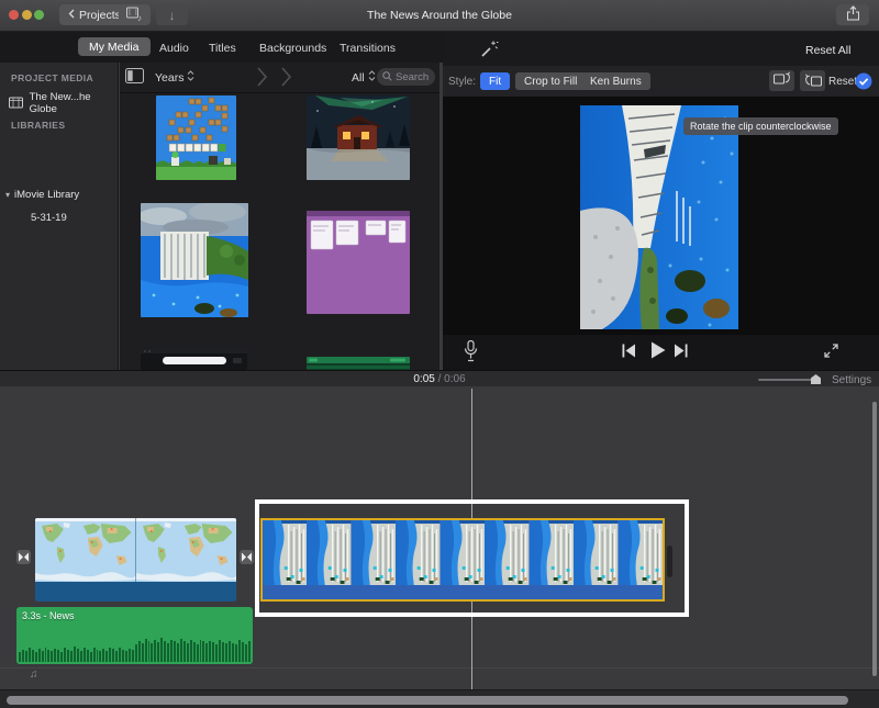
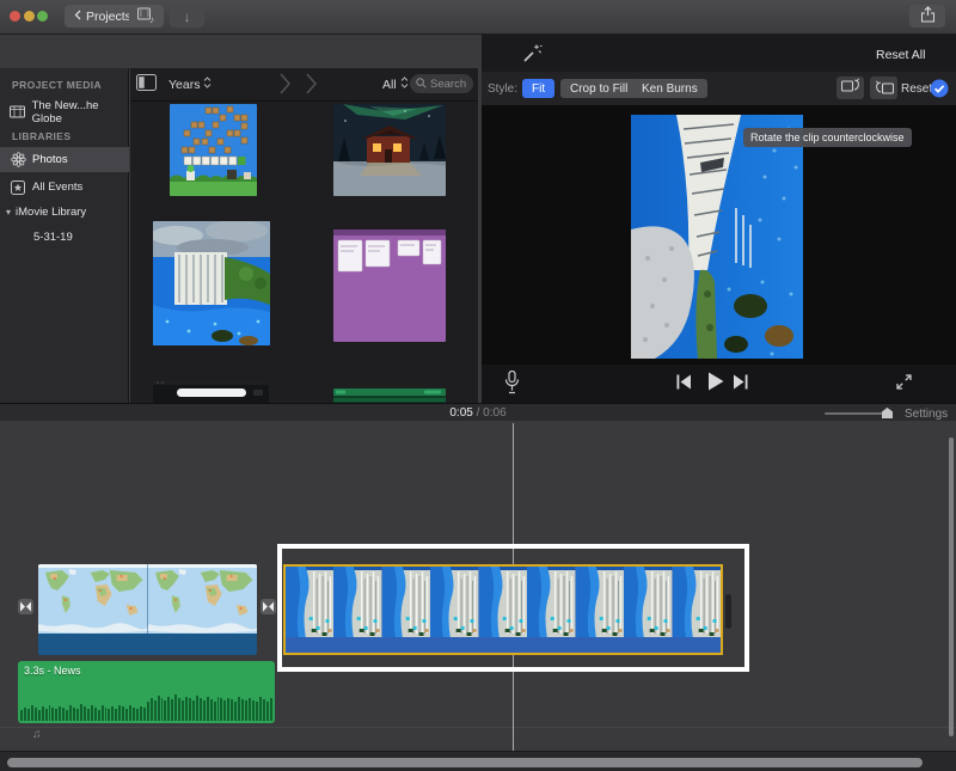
  Project
  ♪
  ↓
- The News Around the Globe
- My Media
- Audio
- Titles
- Backgrounds
- Transitions
  PROJECT MEDIA
  The New...he Globe
  LIBRARIES
+ Photos
+ All Events
  ▾
  iMovie Library
  5-31-19
  Years
  All
  Search
  Reset All
  Style:
  Fit
  Crop to Fill
  Ken Burns
  Rese
  Rotate the clip counterclockwise
  0:05 / 0:06
  Settings
  3.3s - News
  ♫
